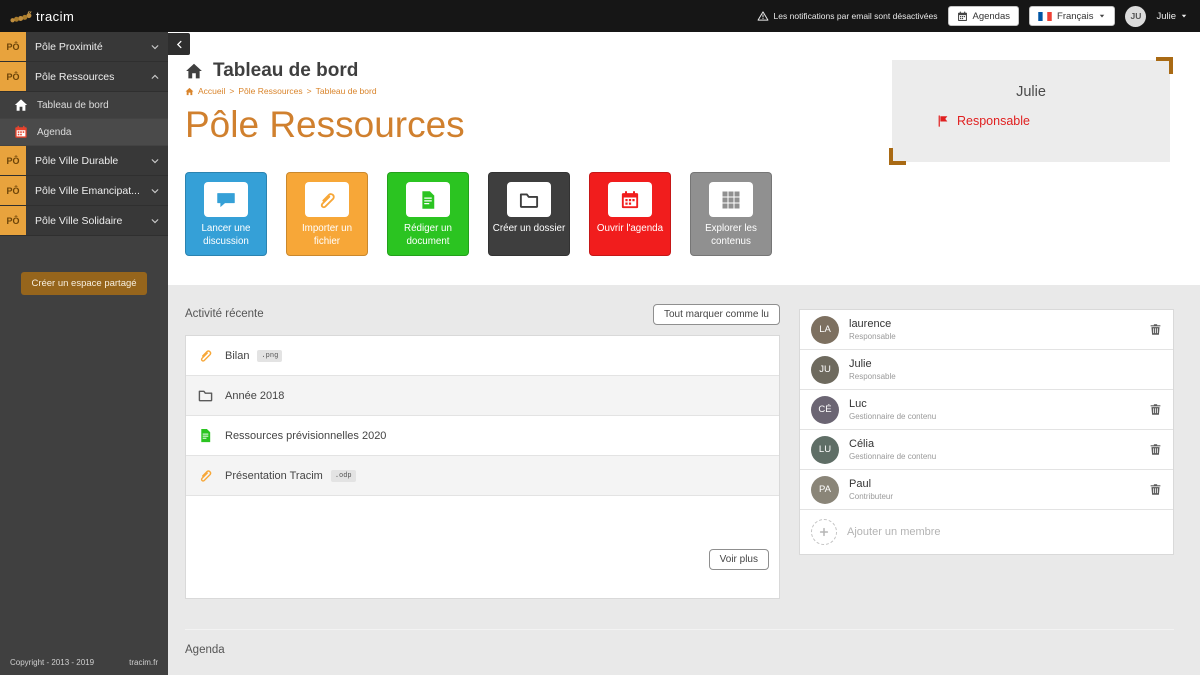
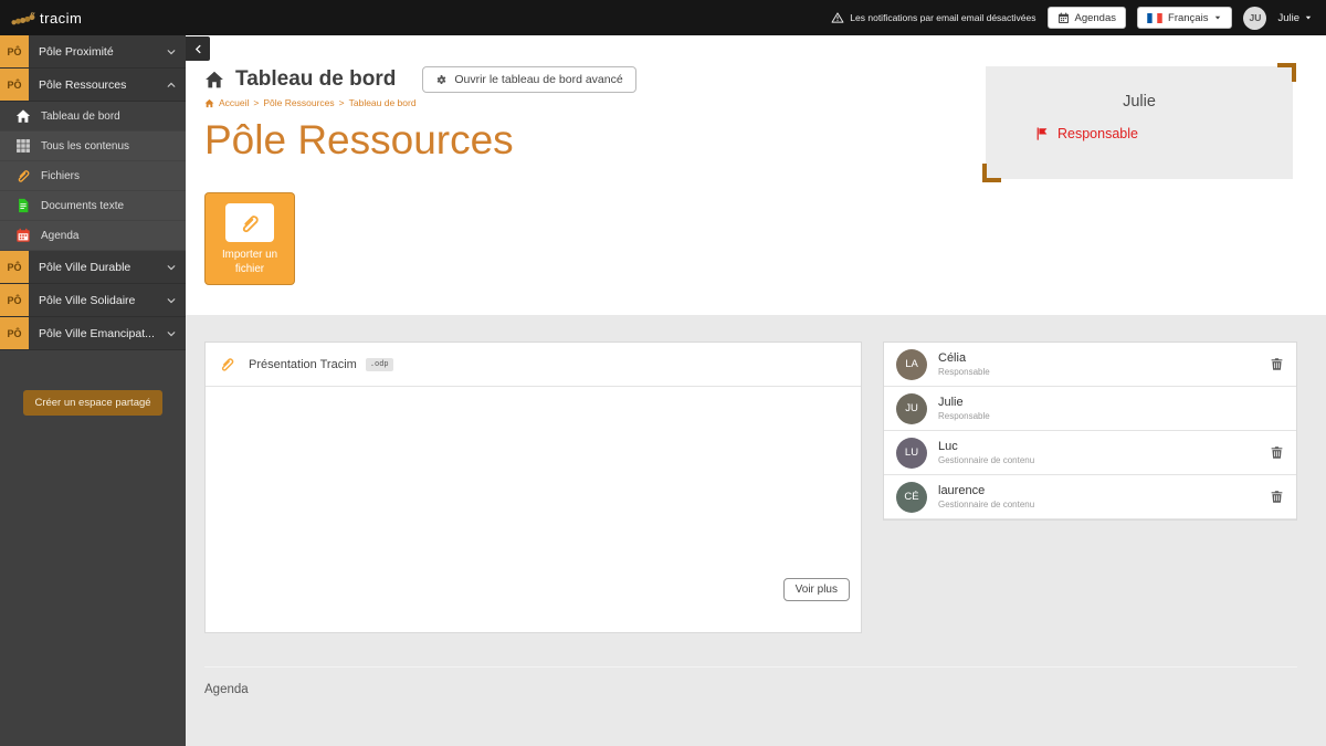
  tracim
- Les notifications par email sont désactivées
+ Les notifications par email email désactivées
  Agendas
  Français
  JU
  Julie
  PÔ
  Pôle Proximité
  PÔ
  Pôle Ressources
  Tableau de bord
+ Tous les contenus
+ Fichiers
+ Documents texte
  Agenda
  PÔ
  Pôle Ville Durable
  PÔ
- Pôle Ville Emancipat...
+ Pôle Ville Solidaire
  PÔ
- Pôle Ville Solidaire
+ Pôle Ville Emancipat...
  Créer un espace partagé
- Copyright - 2013 - 2019
- tracim.fr
  Tableau de bord
+ Ouvrir le tableau de bord avancé
  Accueil
  >
  Pôle Ressources
  >
  Tableau de bord
  Pôle Ressources
  Julie
  Responsable
- Lancer une discussion
  Importer un fichier
- Rédiger un document
- Créer un dossier
- Ouvrir l'agenda
- Explorer les contenus
- Activité récente
- Tout marquer comme lu
- Bilan
- .png
- Année 2018
- Ressources prévisionnelles 2020
  Présentation Tracim
  .odp
  Voir plus
  LA
- laurence
+ Célia
  Responsable
  JU
  Julie
  Responsable
- CÉ
+ LU
  Luc
  Gestionnaire de contenu
- LU
+ CÉ
- Célia
+ laurence
  Gestionnaire de contenu
- PA
- Paul
- Contributeur
- Ajouter un membre
  Agenda
